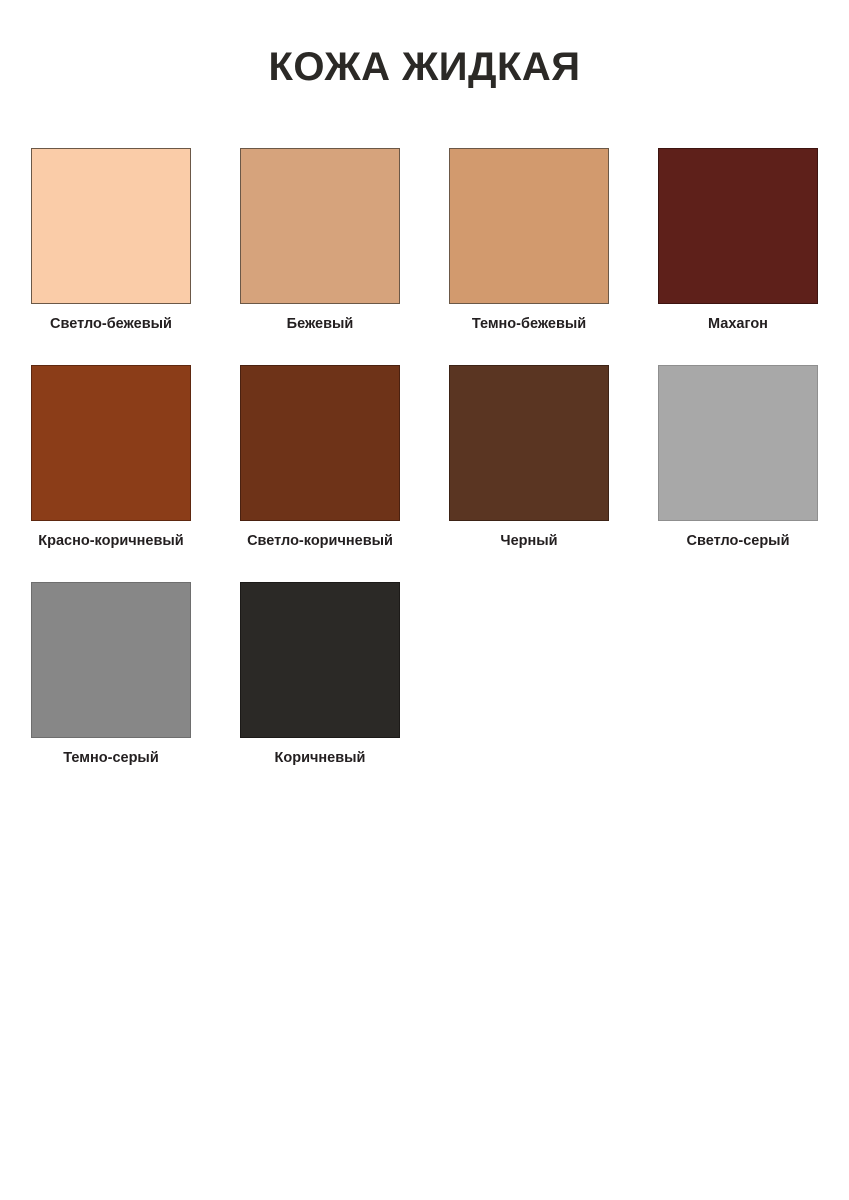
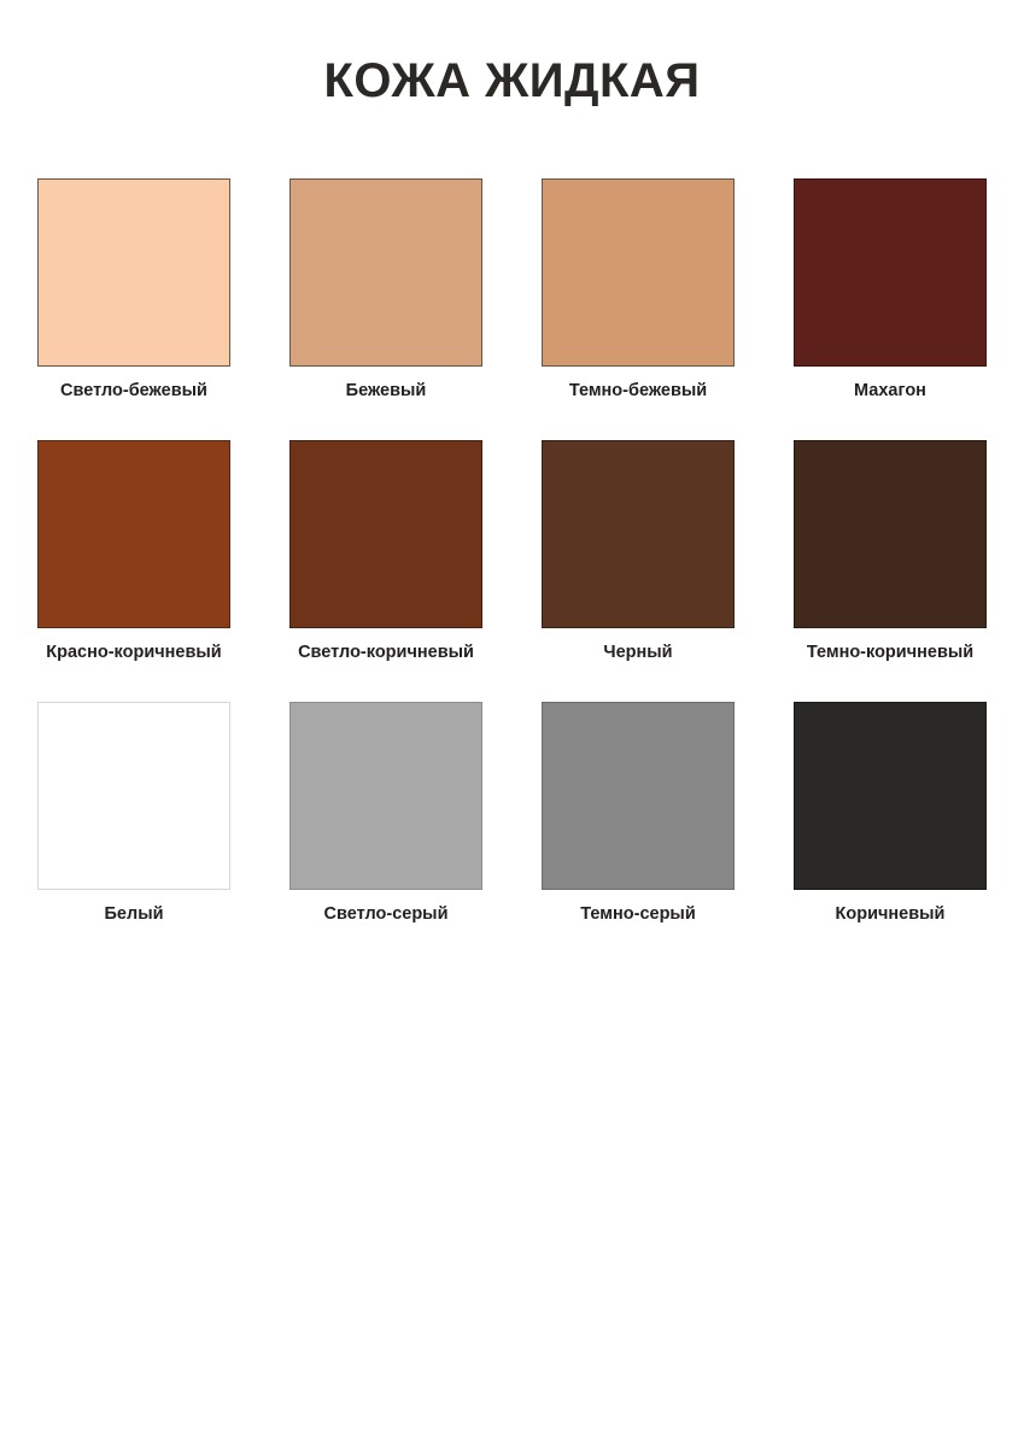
  КОЖА ЖИДКАЯ
  Светло-бежевый
  Бежевый
  Темно-бежевый
  Махагон
  Красно-коричневый
  Светло-коричневый
  Черный
+ Темно-коричневый
+ Белый
  Светло-серый
  Темно-серый
  Коричневый
